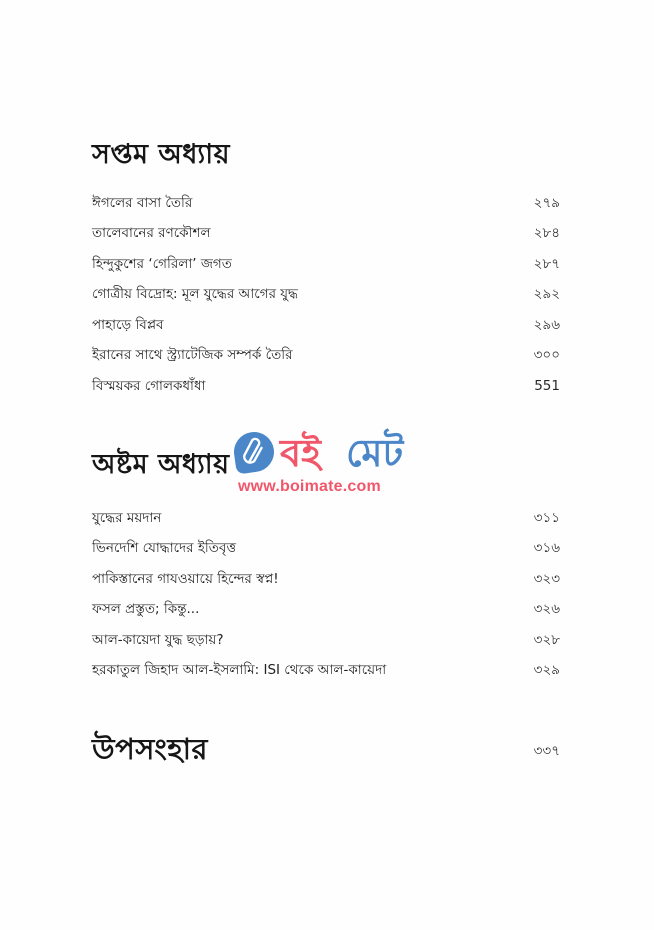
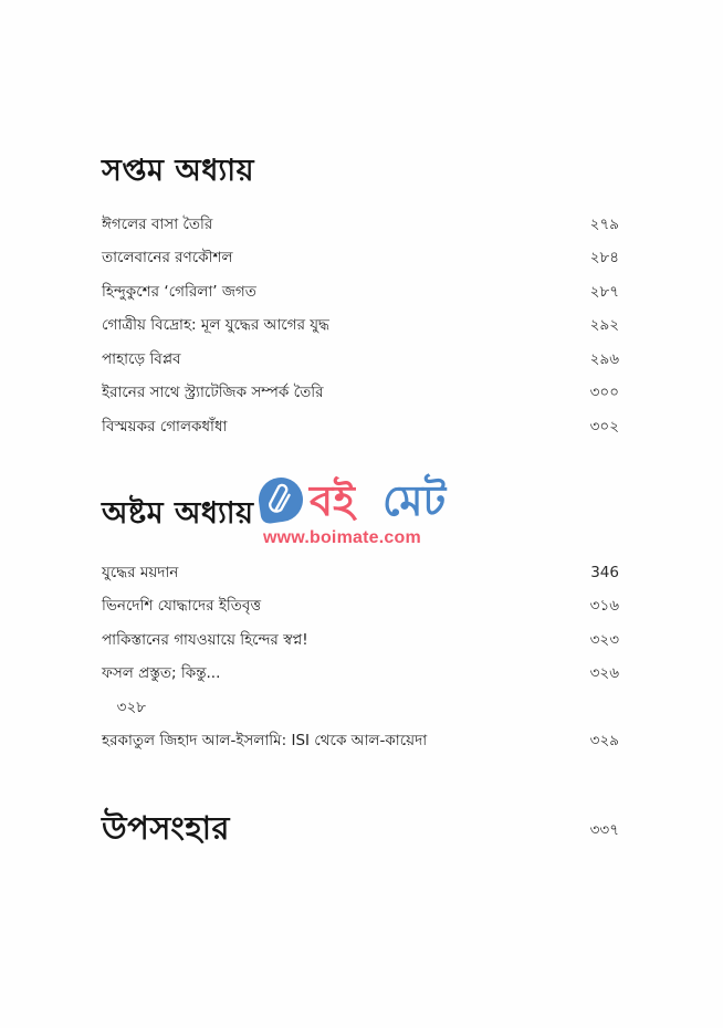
  সপ্তম অধ্যায়
  ঈগলের বাসা তৈরি
  ২৭৯
  তালেবানের রণকৌশল
  ২৮৪
  হিন্দুকুশের ‘গেরিলা’ জগত
  ২৮৭
  গোত্রীয় বিদ্রোহ: মূল যুদ্ধের আগের যুদ্ধ
  ২৯২
  পাহাড়ে বিপ্লব
  ২৯৬
  ইরানের সাথে স্ট্র্যাটেজিক সম্পর্ক তৈরি
  ৩০০
  বিস্ময়কর গোলকধাঁধা
- 551
+ ৩০২
  অষ্টম অধ্যায়
  যুদ্ধের ময়দান
- ৩১১
+ 346
  ভিনদেশি যোদ্ধাদের ইতিবৃত্ত
  ৩১৬
  পাকিস্তানের গাযওয়ায়ে হিন্দের স্বপ্ন!
  ৩২৩
  ফসল প্রস্তুত; কিন্তু...
  ৩২৬
- আল-কায়েদা যুদ্ধ ছড়ায়?
  ৩২৮
  হরকাতুল জিহাদ আল-ইসলামি: ISI থেকে আল-কায়েদা
  ৩২৯
  উপসংহার
  ৩৩৭
  বই
  মেট
  www.boimate.com
